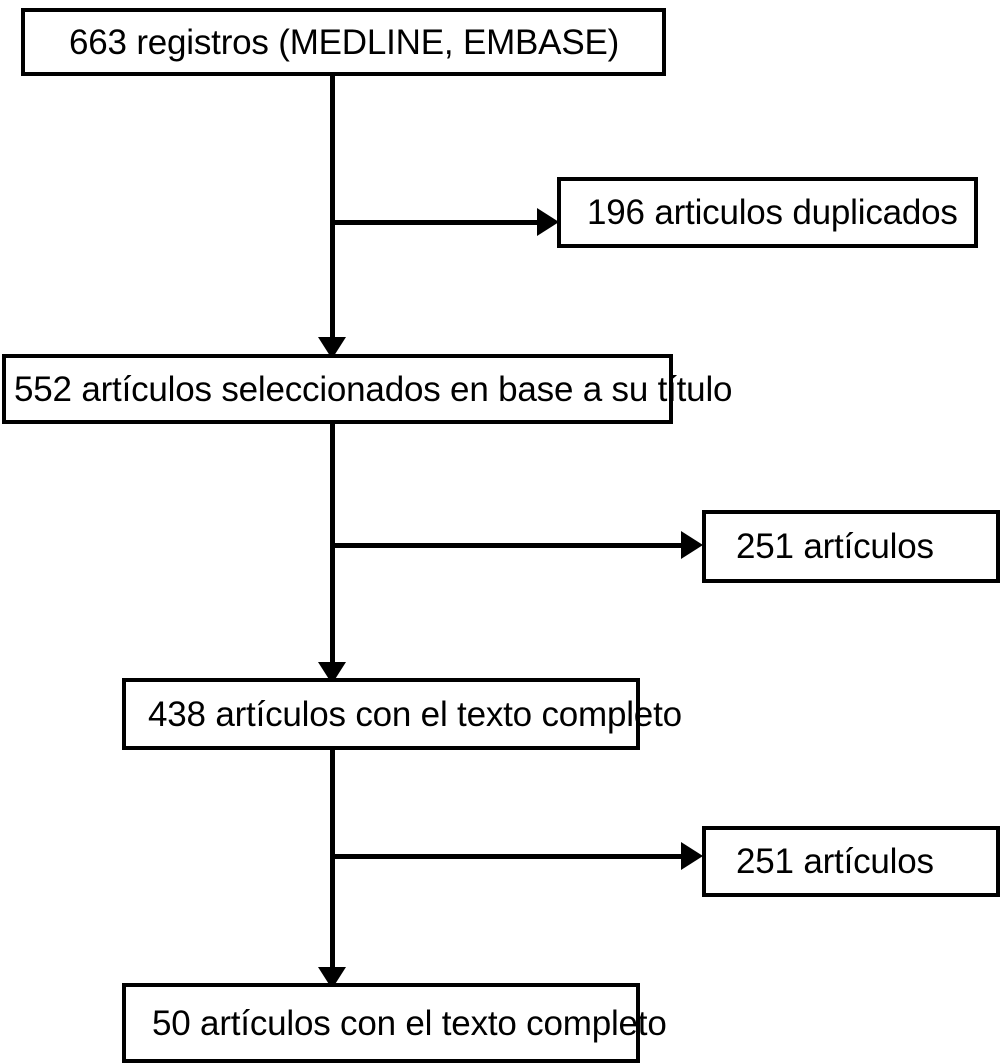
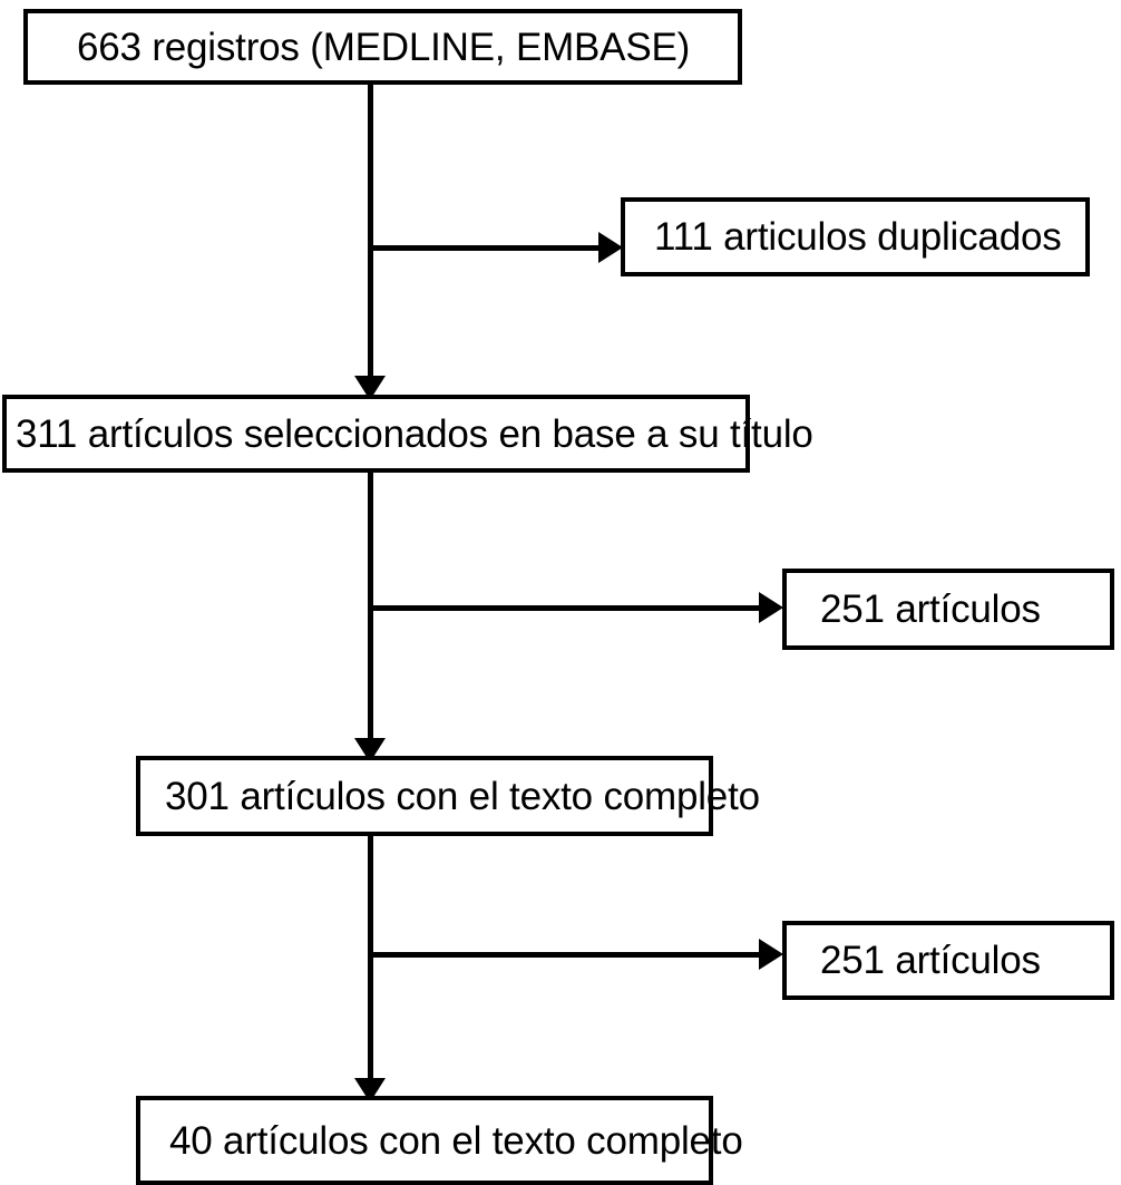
  663 registros (MEDLINE, EMBASE)
- 196 articulos duplicados
+ 111 articulos duplicados
- 552 artículos seleccionados en base a su título
+ 311 artículos seleccionados en base a su título
  251 artículos
- 438 artículos con el texto completo
+ 301 artículos con el texto completo
  251 artículos
- 50 artículos con el texto completo
+ 40 artículos con el texto completo
